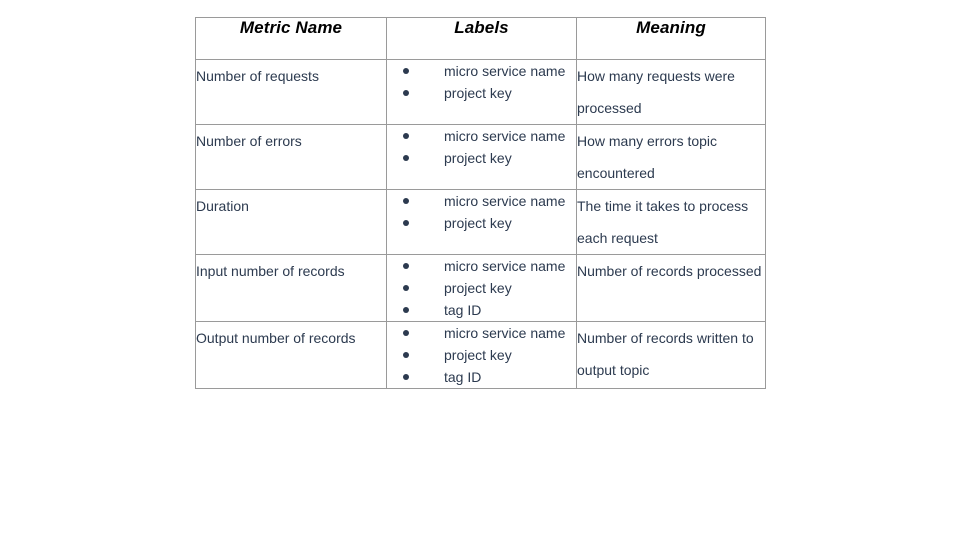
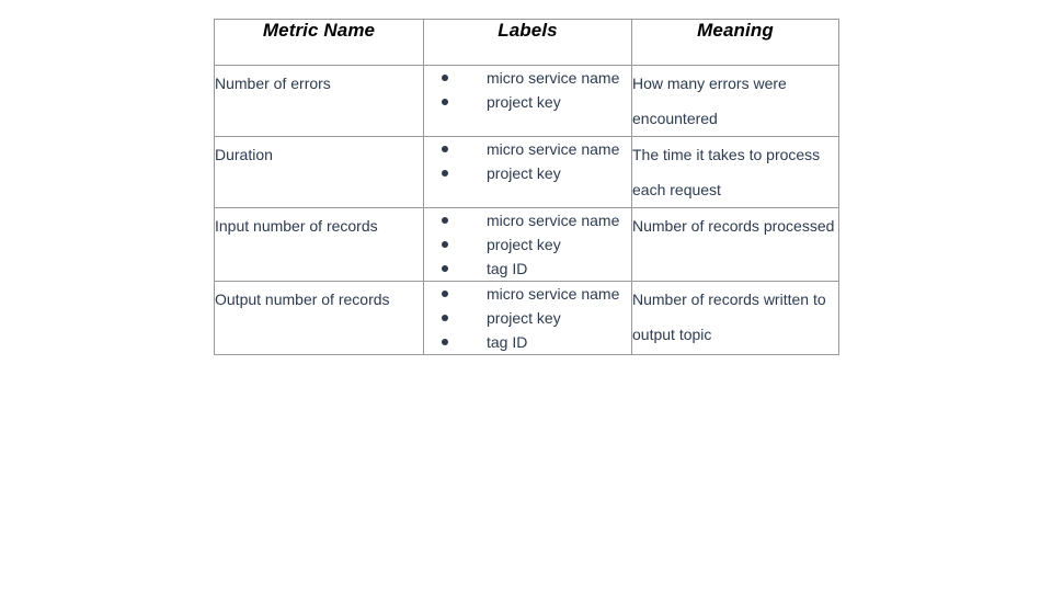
  Metric Name	Labels	Meaning
- Number of requests	micro service nameproject key	How many requests were processed
- Number of errors	micro service nameproject key	How many errors topic encountered
+ Number of errors	micro service nameproject key	How many errors were encountered
  Duration	micro service nameproject key	The time it takes to process each request
  Input number of records	micro service nameproject keytag ID	Number of records processed
  Output number of records	micro service nameproject keytag ID	Number of records written to output topic
